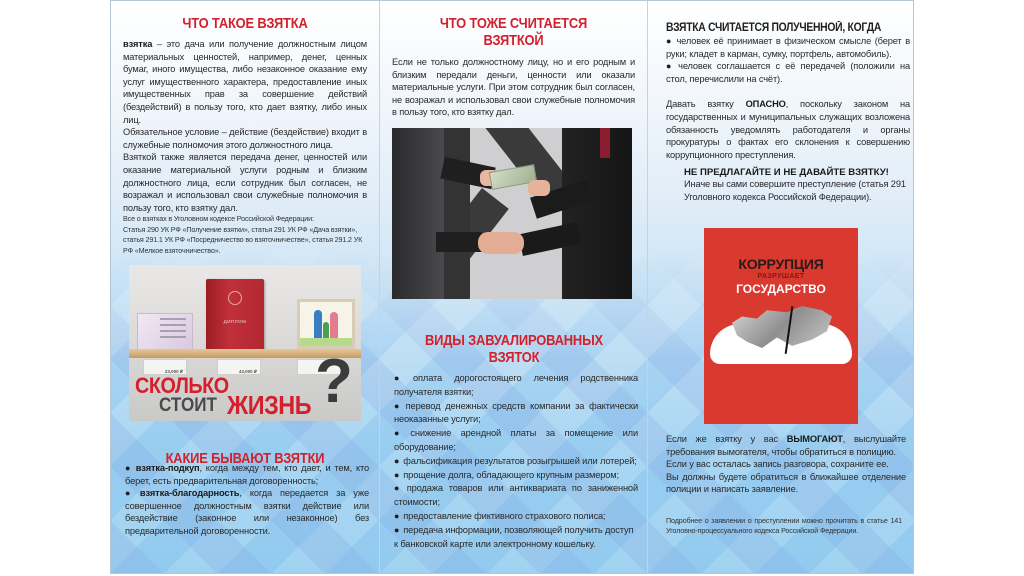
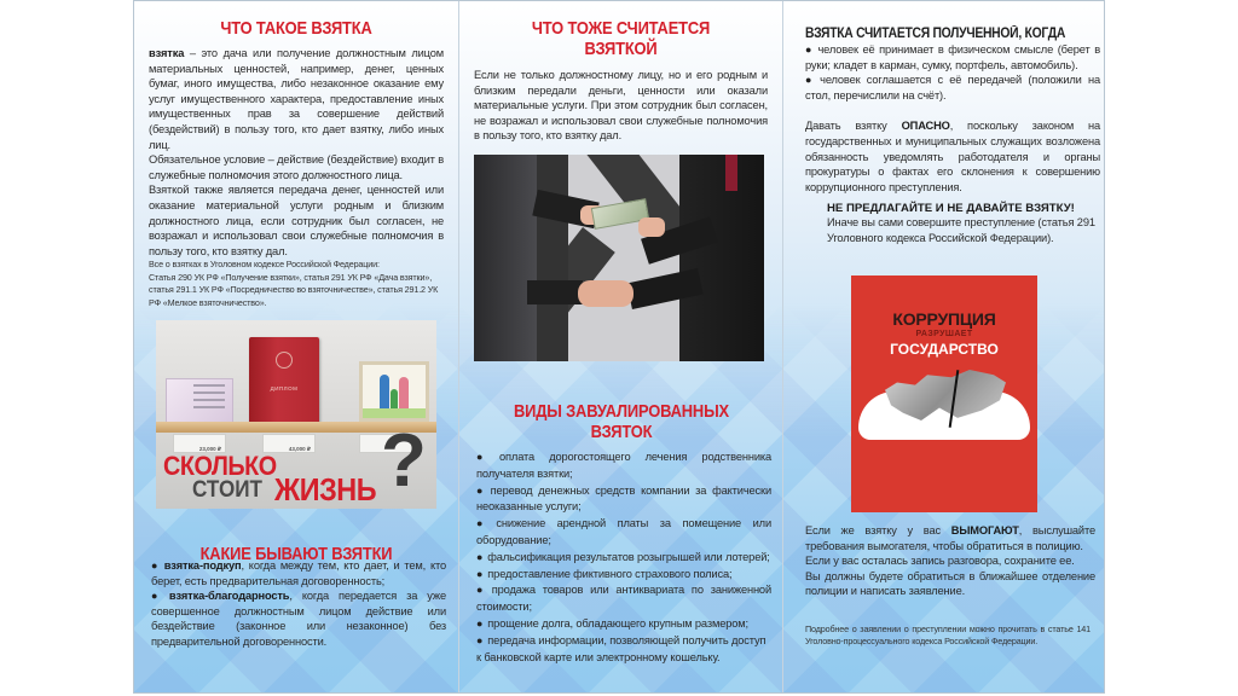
  ЧТО ТАКОЕ ВЗЯТКА
  взятка – это дача или получение должностным лицом материальных ценностей, например, денег, ценных бумаг, иного имущества, либо незаконное оказание ему услуг имущественного характера, предоставление иных имущественных прав за совершение действий (бездействий) в пользу того, кто дает взятку, либо иных лиц.
  Обязательное условие – действие (бездействие) входит в служебные полномочия этого должностного лица.
  Взяткой также является передача денег, ценностей или оказание материальной услуги родным и близким должностного лица, если сотрудник был согласен, не возражал и использовал свои служебные полномочия в пользу того, кто взятку дал.
  Все о взятках в Уголовном кодексе Российской Федерации:
  Статья 290 УК РФ «Получение взятки», статья 291 УК РФ «Дача взятки», статья 291.1 УК РФ «Посредничество во взяточничестве», статья 291.2 УК РФ «Мелкое взяточничество».
  СКОЛЬКО
  СТОИТ
  ЖИЗНЬ
  ?
  КАКИЕ БЫВАЮТ ВЗЯТКИ
  взятка-подкуп, когда между тем, кто дает, и тем, кто берет, есть предварительная договоренность;
- взятка-благодарность, когда передается за уже совершенное должностным взятки действие или бездействие (законное или незаконное) без предварительной договоренности.
+ взятка-благодарность, когда передается за уже совершенное должностным лицом действие или бездействие (законное или незаконное) без предварительной договоренности.
  ЧТО ТОЖЕ СЧИТАЕТСЯ ВЗЯТКОЙ
  Если не только должностному лицу, но и его родным и близким передали деньги, ценности или оказали материальные услуги. При этом сотрудник был согласен, не возражал и использовал свои служебные полномочия в пользу того, кто взятку дал.
  ВИДЫ ЗАВУАЛИРОВАННЫХ ВЗЯТОК
  оплата дорогостоящего лечения родственника получателя взятки;
  перевод денежных средств компании за фактически неоказанные услуги;
  снижение арендной платы за помещение или оборудование;
  фальсификация результатов розыгрышей или лотерей;
- прощение долга, обладающего крупным размером;
+ предоставление фиктивного страхового полиса;
  продажа товаров или антиквариата по заниженной стоимости;
- предоставление фиктивного страхового полиса;
+ прощение долга, обладающего крупным размером;
  передача информации, позволяющей получить доступ к банковской карте или электронному кошельку.
  ВЗЯТКА СЧИТАЕТСЯ ПОЛУЧЕННОЙ, КОГДА
  человек её принимает в физическом смысле (берет в руки; кладет в карман, сумку, портфель, автомобиль).
  человек соглашается с её передачей (положили на стол, перечислили на счёт).
  Давать взятку ОПАСНО, поскольку законом на государственных и муниципальных служащих возложена обязанность уведомлять работодателя и органы прокуратуры о фактах его склонения к совершению коррупционного преступления.
  НЕ ПРЕДЛАГАЙТЕ И НЕ ДАВАЙТЕ ВЗЯТКУ!
  Иначе вы сами совершите преступление (статья 291 Уголовного кодекса Российской Федерации).
  КОРРУПЦИЯ
  ГОСУДАРСТВО
  Если же взятку у вас ВЫМОГАЮТ, выслушайте требования вымогателя, чтобы обратиться в полицию.
  Если у вас осталась запись разговора, сохраните ее.
  Вы должны будете обратиться в ближайшее отделение полиции и написать заявление.
  Подробнее о заявлении о преступлении можно прочитать в статье 141 Уголовно-процессуального кодекса Российской Федерации.
